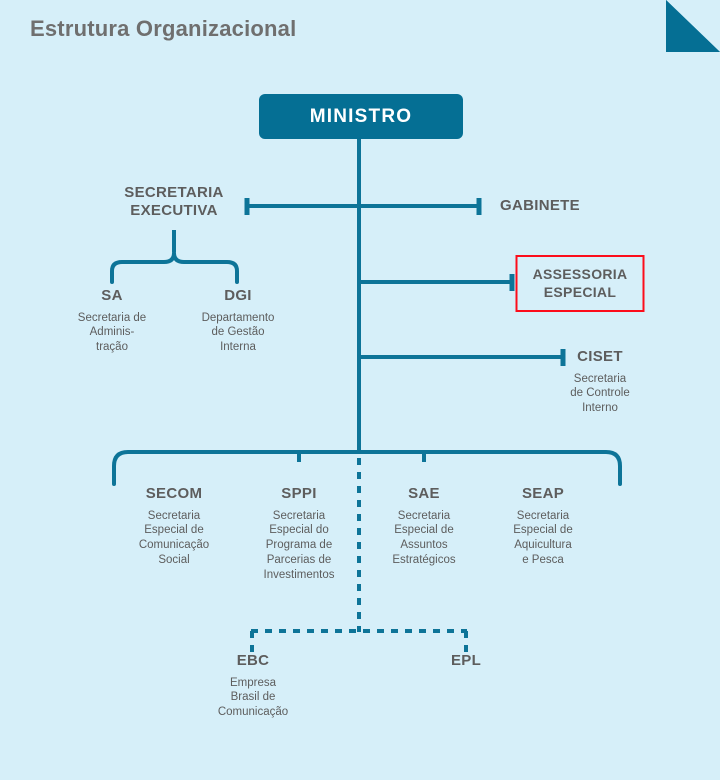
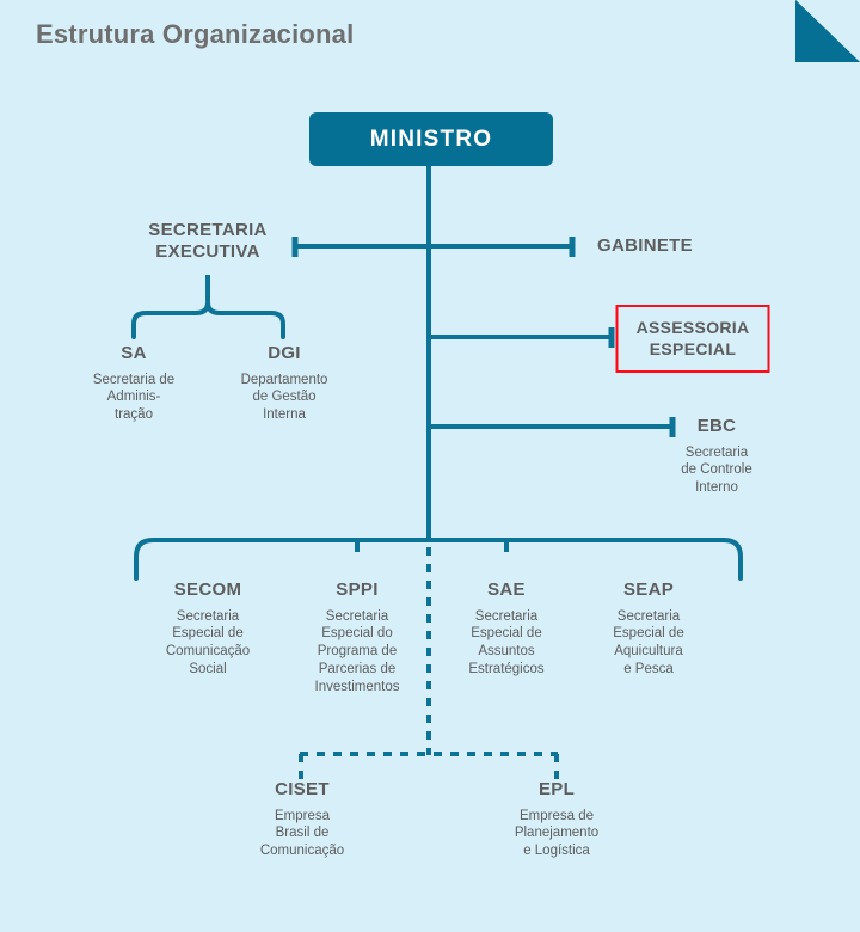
  Estrutura Organizacional
  MINISTRO
  SECRETARIA
  EXECUTIVA
  GABINETE
  SA
  Secretaria de
  Adminis-
  tração
  DGI
  Departamento
  de Gestão
  Interna
  ASSESSORIA
  ESPECIAL
- CISET
+ EBC
  Secretaria
  de Controle
  Interno
  SECOM
  Secretaria
  Especial de
  Comunicação
  Social
  SPPI
  Secretaria
  Especial do
  Programa de
  Parcerias de
  Investimentos
  SAE
  Secretaria
  Especial de
  Assuntos
  Estratégicos
  SEAP
  Secretaria
  Especial de
  Aquicultura
  e Pesca
- EBC
+ CISET
  Empresa
  Brasil de
  Comunicação
  EPL
+ Empresa de
+ Planejamento
+ e Logística
